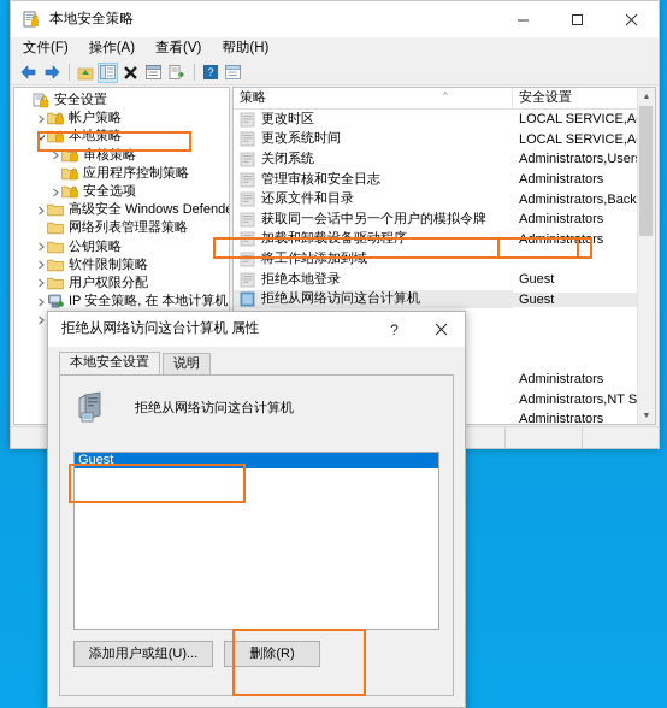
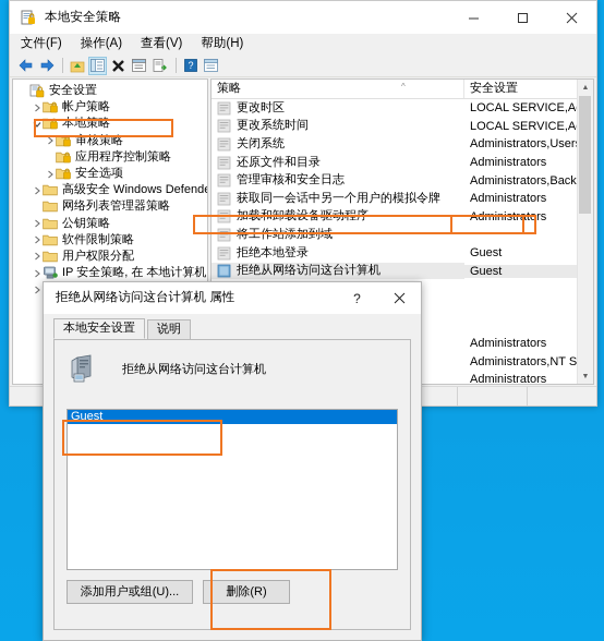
  本地安全策略
  文件(F)
  操作(A)
  查看(V)
  帮助(H)
  ?
  安全设置
  帐户策略
  本地策略
  审核策略
  应用程序控制策略
  安全选项
  高级安全 Windows Defend
  网络列表管理器策略
  公钥策略
  软件限制策略
  用户权限分配
  IP 安全策略, 在 本地计算机
  策略
  安全设置
  ^
  更改时区
  LOCAL SERVICE,A
  更改系统时间
  LOCAL SERVICE,A
  关闭系统
  Administrators,User
- 管理审核和安全日志
+ 还原文件和目录
  Administrators
- 还原文件和目录
+ 管理审核和安全日志
  Administrators,Back
  获取同一会话中另一个用户的模拟令牌
  Administrators
  加载和卸载设备驱动程序
  Administrators
  将工作站添加到域
  拒绝本地登录
  Guest
  拒绝从网络访问这台计算机
  Guest
  Administrators
  Administrators,NT S
  Administrators
  拒绝从网络访问这台计算机 属性
  ?
  本地安全设置
  说明
  拒绝从网络访问这台计算机
  Guest
  添加用户或组(U)...
  删除(R)
